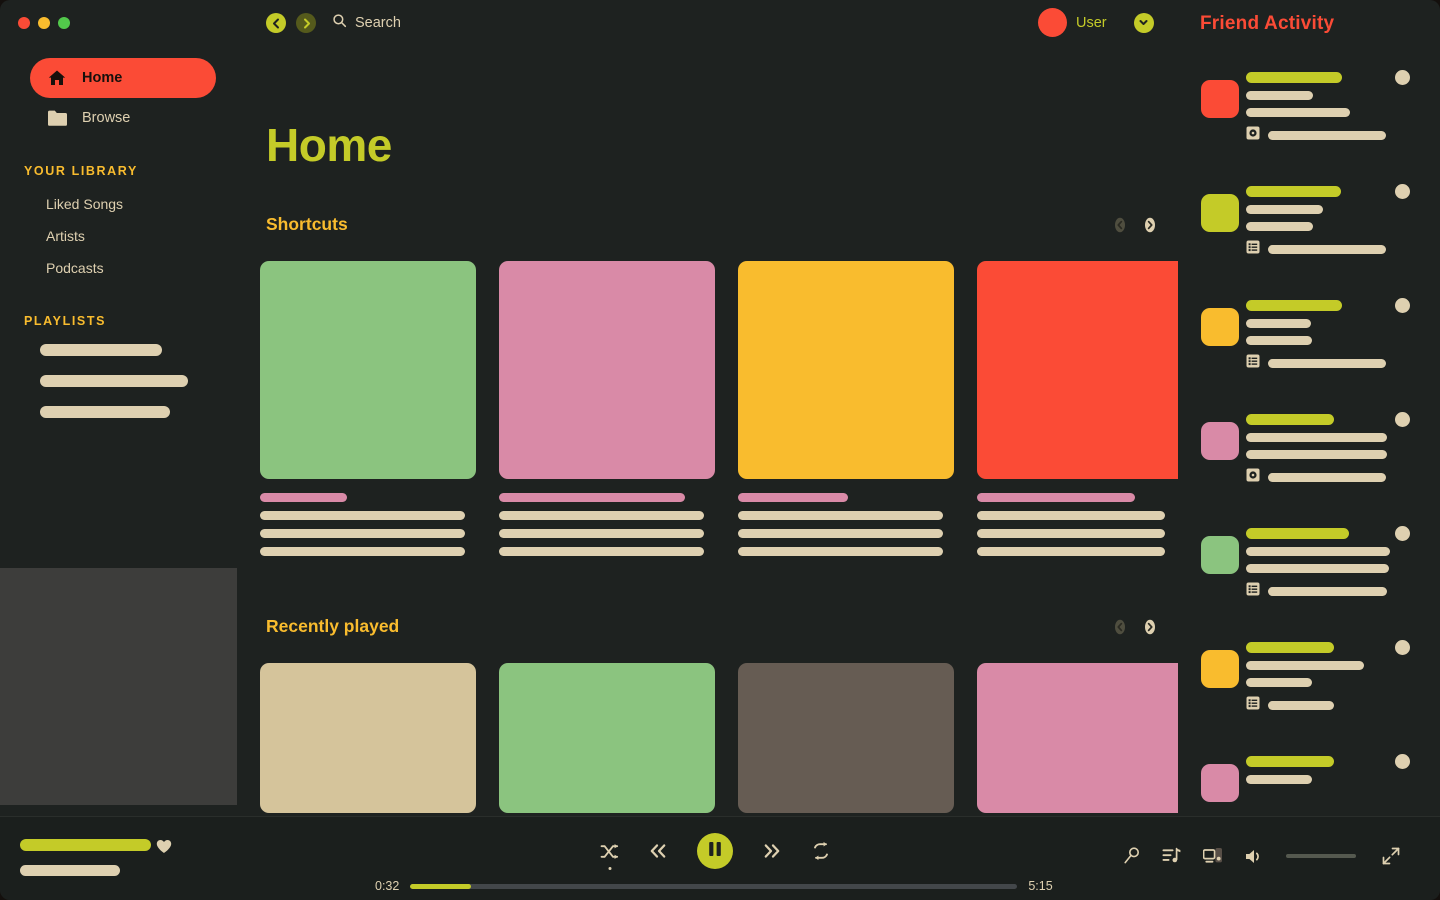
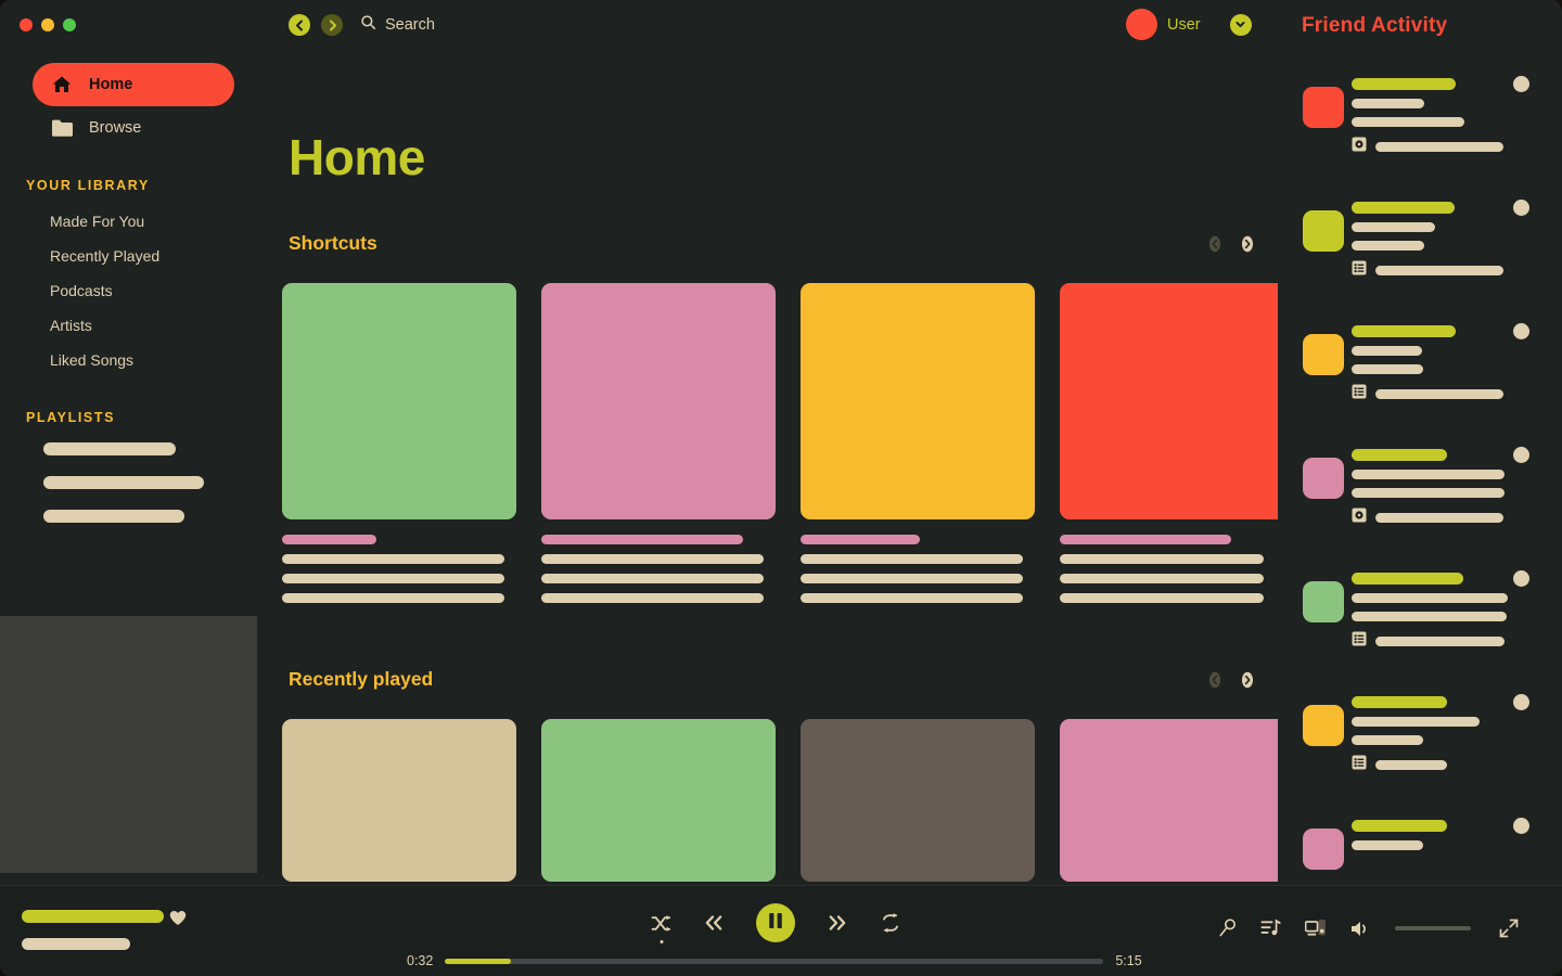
  Search
  User
  Friend Activity
  Home
  Browse
  YOUR LIBRARY
+ Made For You
+ Recently Played
- Liked Songs
+ Podcasts
  Artists
- Podcasts
+ Liked Songs
  PLAYLISTS
  Home
  Shortcuts
  Recently played
  0:32
  5:15
